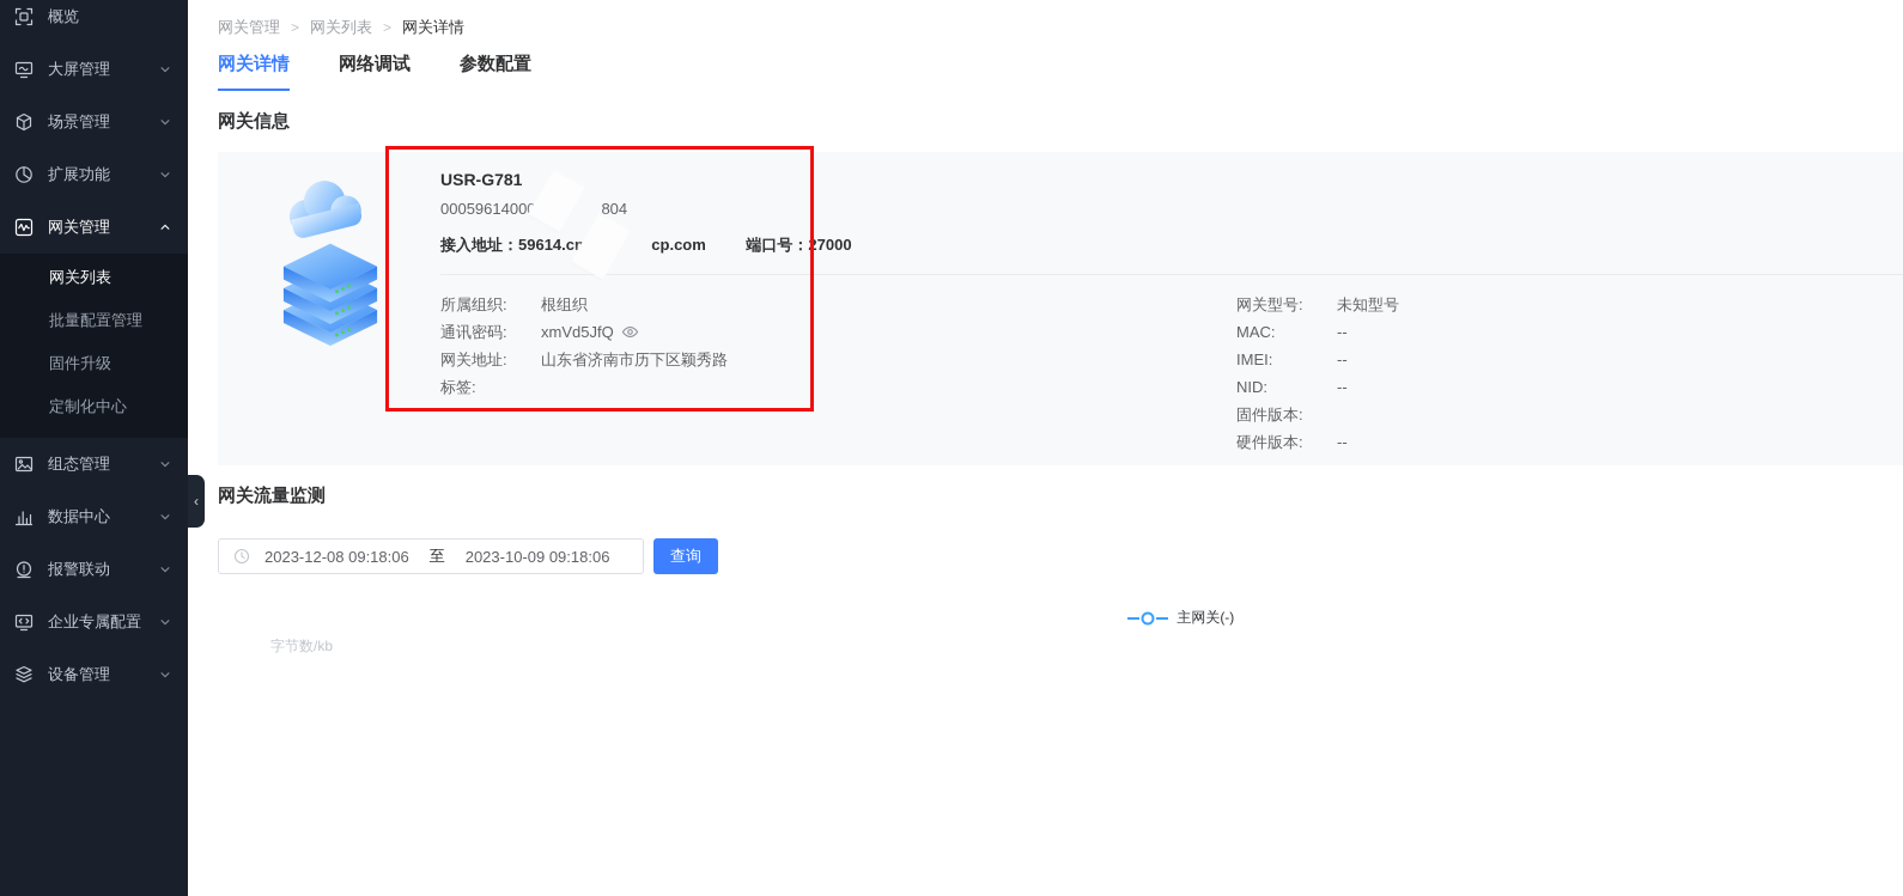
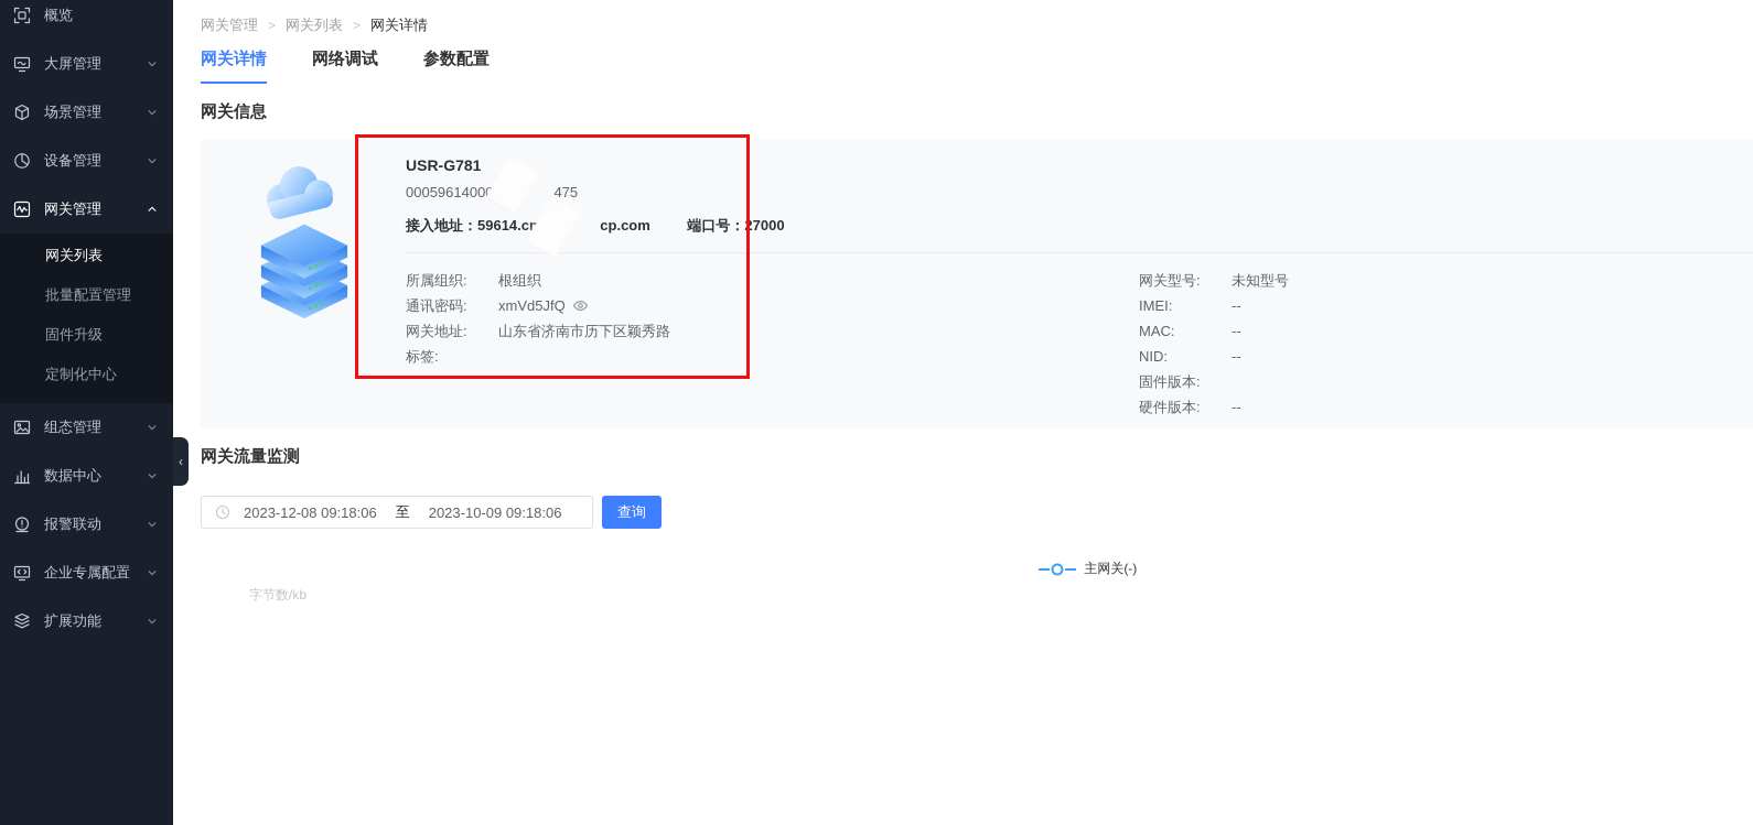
  概览
  大屏管理
  场景管理
- 扩展功能
+ 设备管理
  网关管理
  网关列表
  批量配置管理
  固件升级
  定制化中心
  组态管理
  数据中心
  报警联动
  企业专属配置
- 设备管理
+ 扩展功能
  ‹
  网关管理
  >
  网关列表
  >
  网关详情
  网关详情
  网络调试
  参数配置
  网关信息
  USR-G781
- 0005961400 804
+ 0005961400 475
  接入地址：59614.cn cp.com 端口号：27000
  所属组织:
  根组织
  通讯密码:
  xmVd5JfQ
  网关地址:
  山东省济南市历下区颖秀路
  标签:
  网关型号:
  未知型号
- MAC:
+ IMEI:
  --
- IMEI:
+ MAC:
  --
  NID:
  --
  固件版本:
  硬件版本:
  --
  网关流量监测
  2023-12-08 09:18:06
  至
  2023-10-09 09:18:06
  查询
  主网关(-)
  字节数/kb
